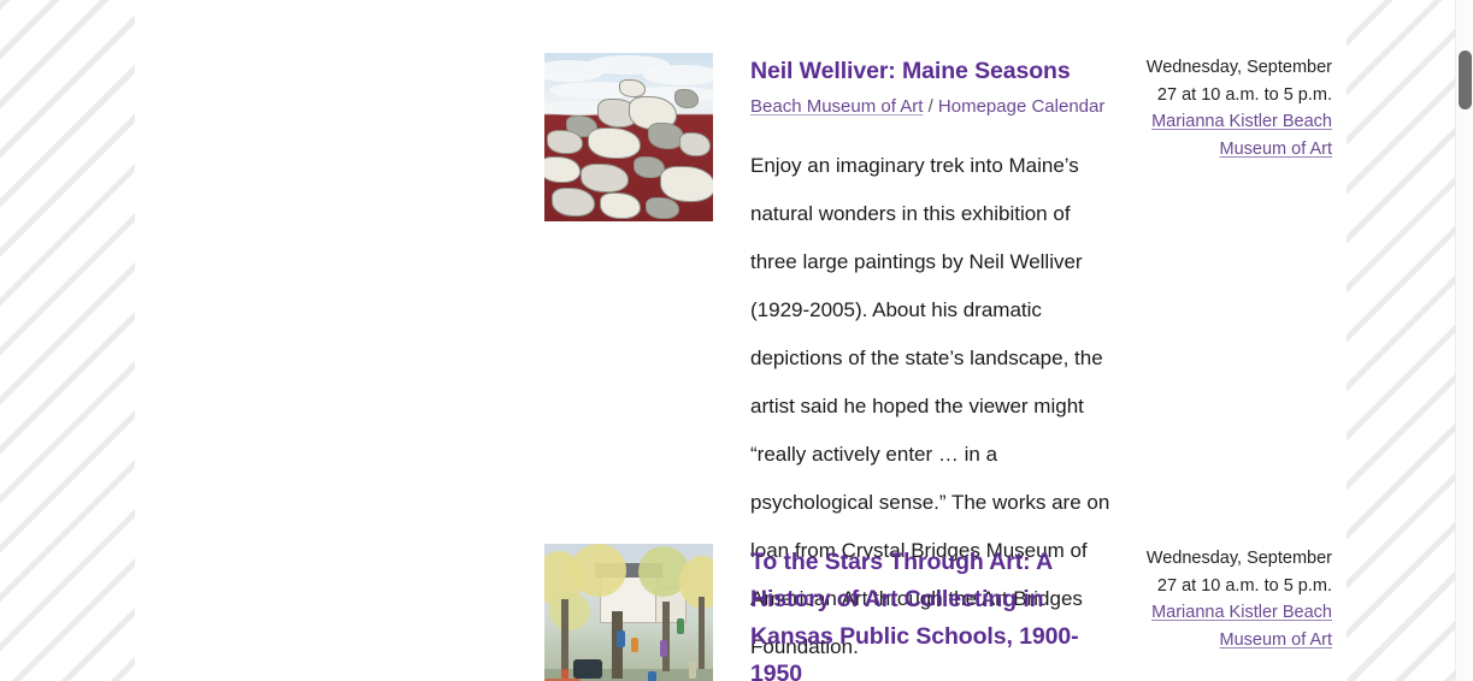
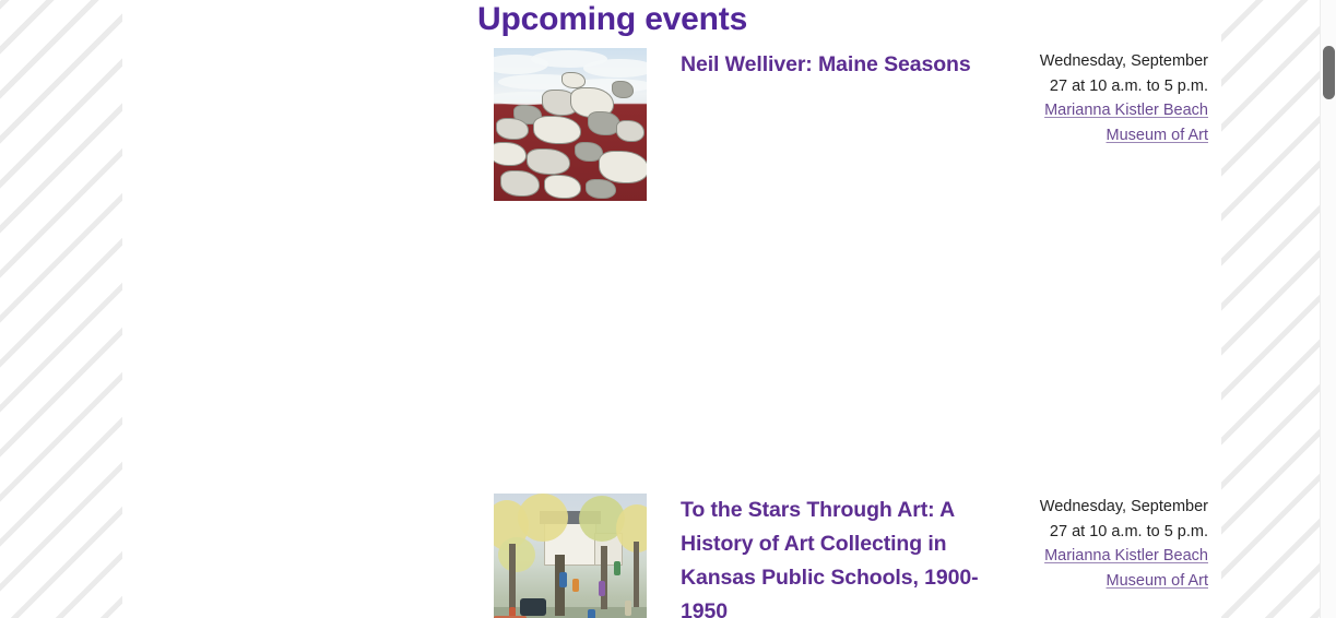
+ Upcoming events
  Neil Welliver: Maine Seasons
- Beach Museum of Art / Homepage Calendar
- Enjoy an imaginary trek into Maine’s natural wonders in this exhibition of three large paintings by Neil Welliver (1929-2005). About his dramatic depictions of the state’s landscape, the artist said he hoped the viewer might “really actively enter … in a psychological sense.” The works are on loan from Crystal Bridges Museum of American Art through the Art Bridges Foundation.
  Wednesday, September 27 at 10 a.m. to 5 p.m.
  Marianna Kistler Beach Museum of Art
  To the Stars Through Art: A History of Art Collecting in Kansas Public Schools, 1900-1950
  Wednesday, September 27 at 10 a.m. to 5 p.m.
  Marianna Kistler Beach Museum of Art
